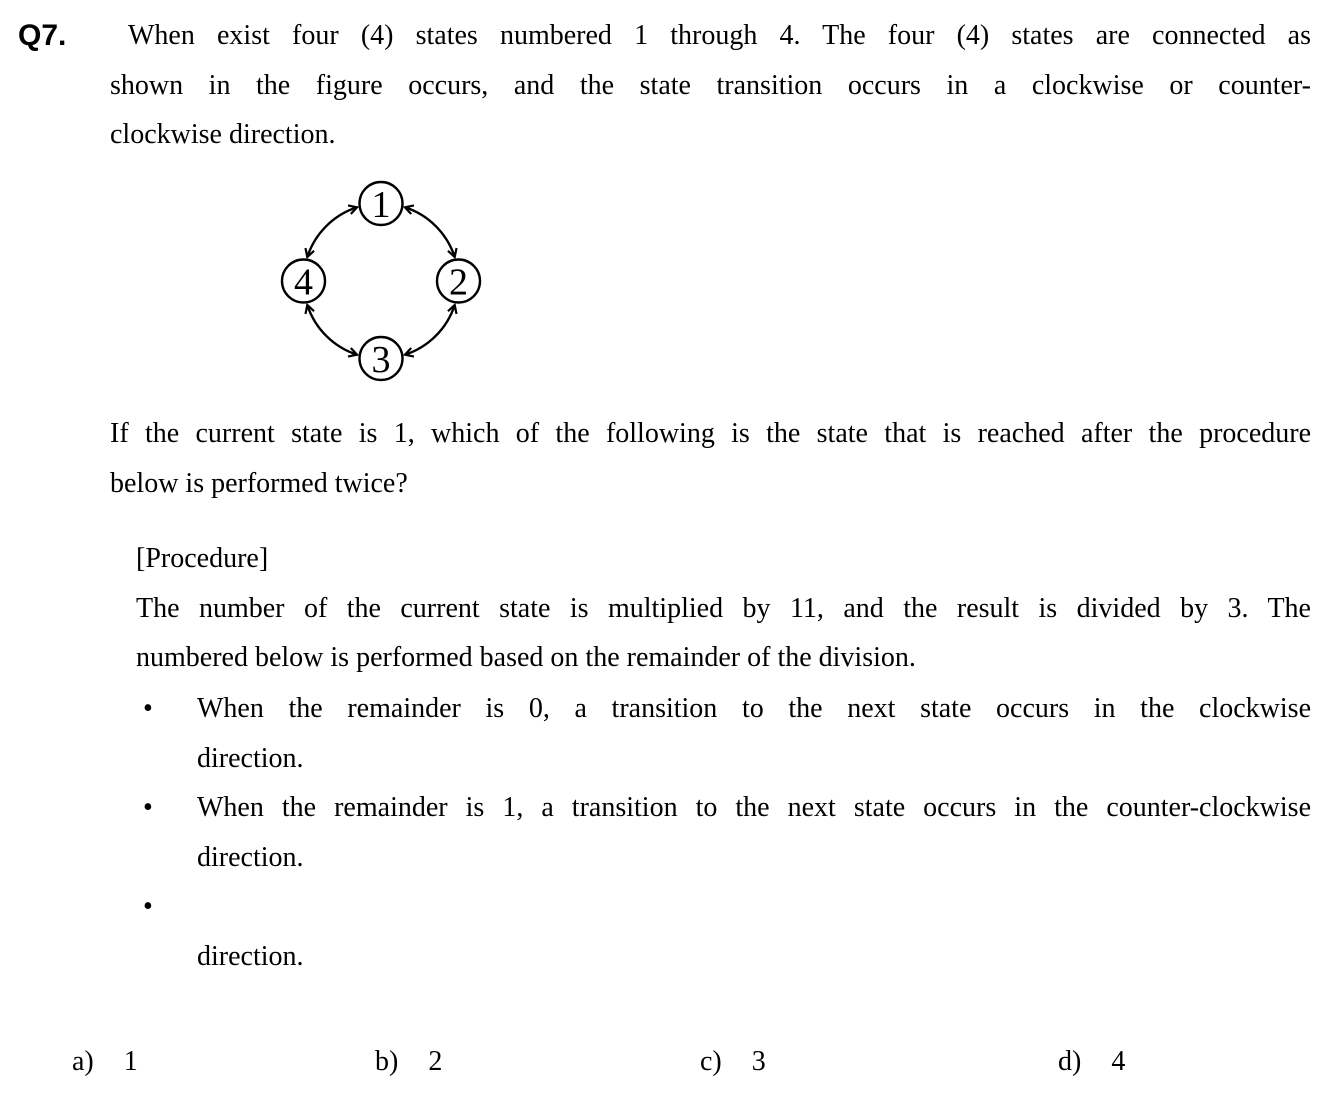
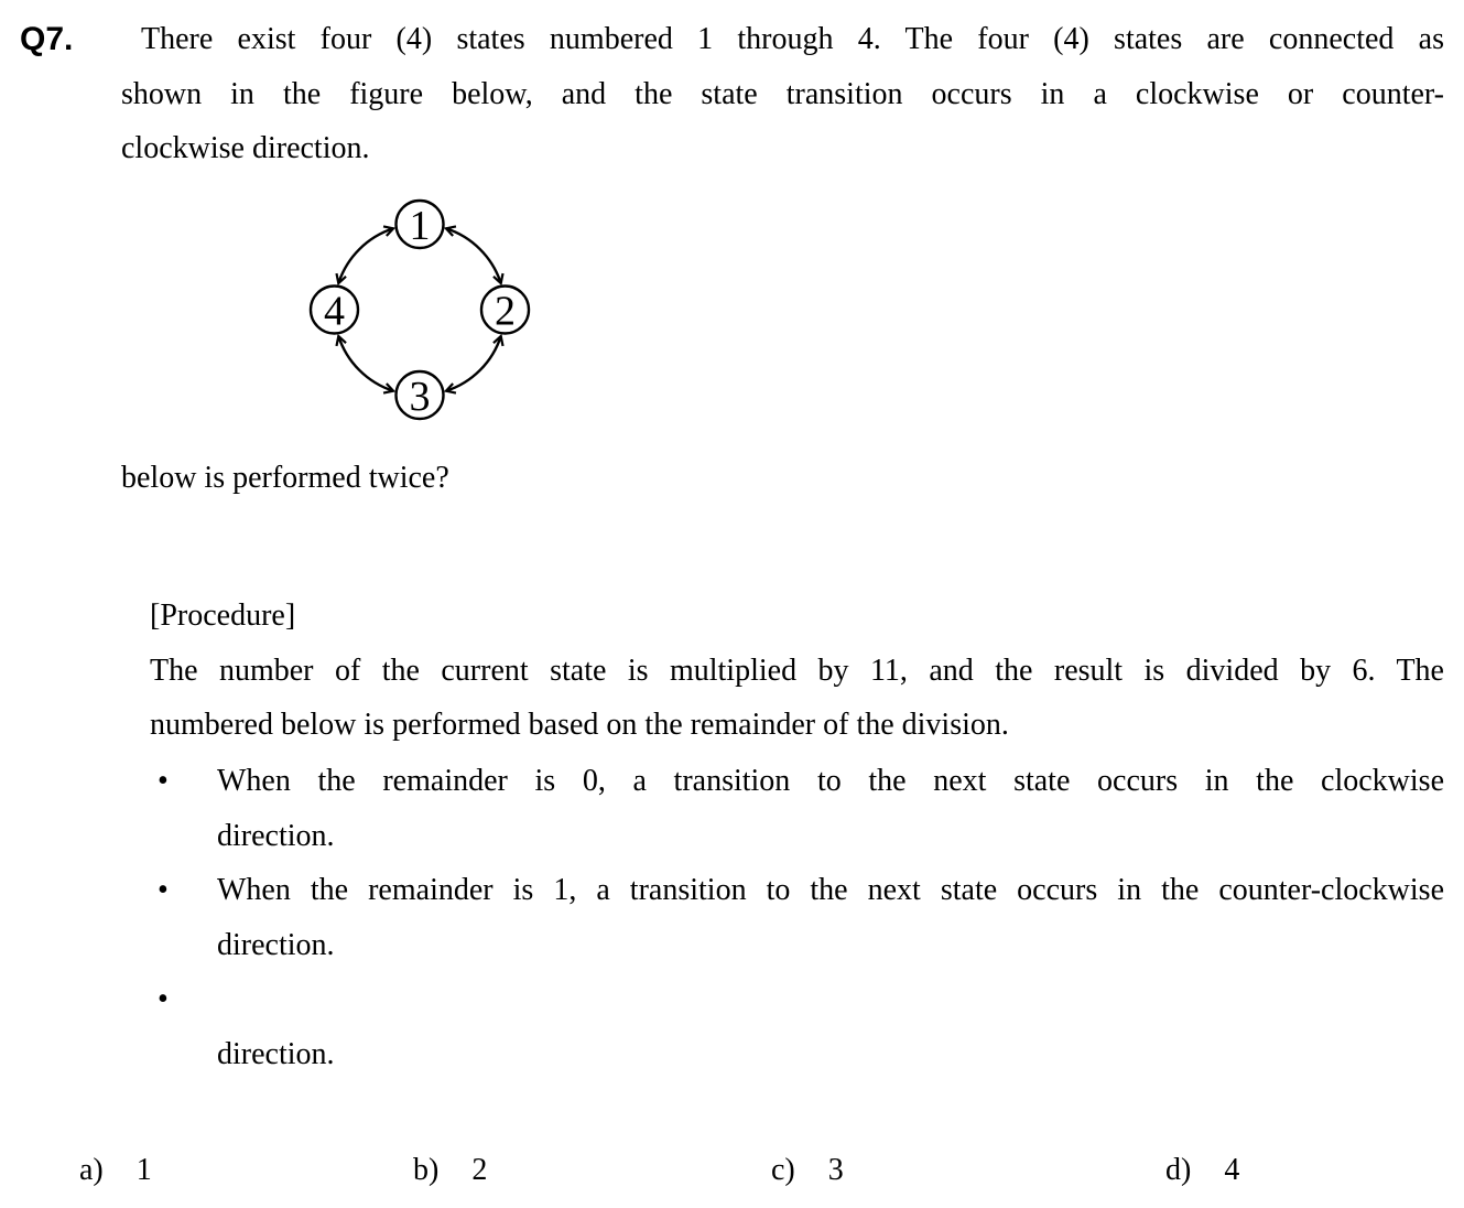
  Q7.
- When exist four (4) states numbered 1 through 4. The four (4) states are connected as
+ There exist four (4) states numbered 1 through 4. The four (4) states are connected as
- shown in the figure occurs, and the state transition occurs in a clockwise or counter-
+ shown in the figure below, and the state transition occurs in a clockwise or counter-
  clockwise direction.
  1
  2
  3
  4
- If the current state is 1, which of the following is the state that is reached after the procedure
  below is performed twice?
  [Procedure]
- The number of the current state is multiplied by 11, and the result is divided by 3. The
+ The number of the current state is multiplied by 11, and the result is divided by 6. The
  numbered below is performed based on the remainder of the division.
  •
  When the remainder is 0, a transition to the next state occurs in the clockwise
  direction.
  •
  When the remainder is 1, a transition to the next state occurs in the counter-clockwise
  direction.
  •
  direction.
  a) 1
  b) 2
  c) 3
  d) 4
